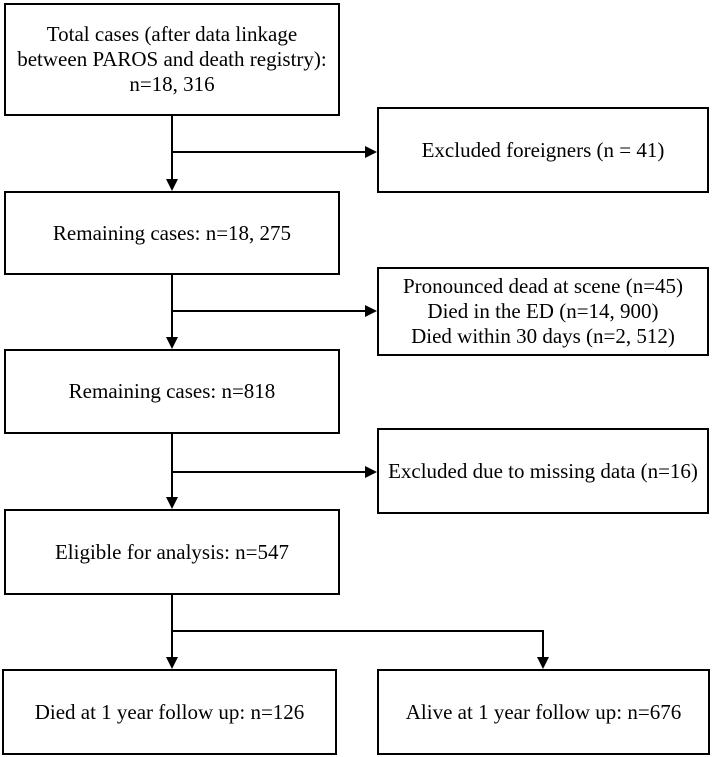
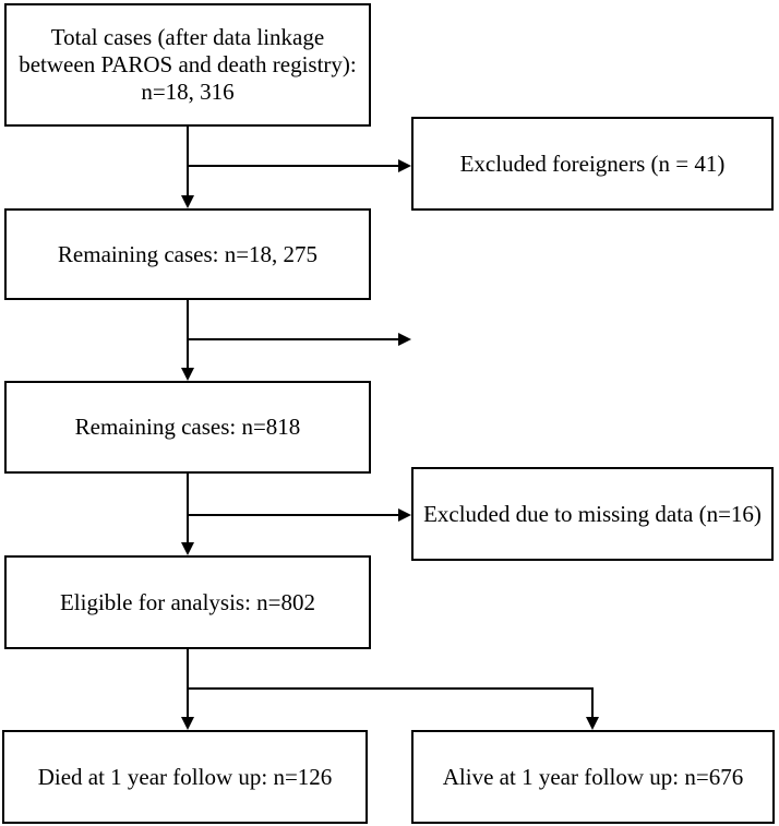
  Total cases (after data linkage
  between PAROS and death registry):
  n=18, 316
  Excluded foreigners (n = 41)
  Remaining cases: n=18, 275
- Pronounced dead at scene (n=45)
- Died in the ED (n=14, 900)
- Died within 30 days (n=2, 512)
  Remaining cases: n=818
  Excluded due to missing data (n=16)
- Eligible for analysis: n=547
+ Eligible for analysis: n=802
  Died at 1 year follow up: n=126
  Alive at 1 year follow up: n=676
